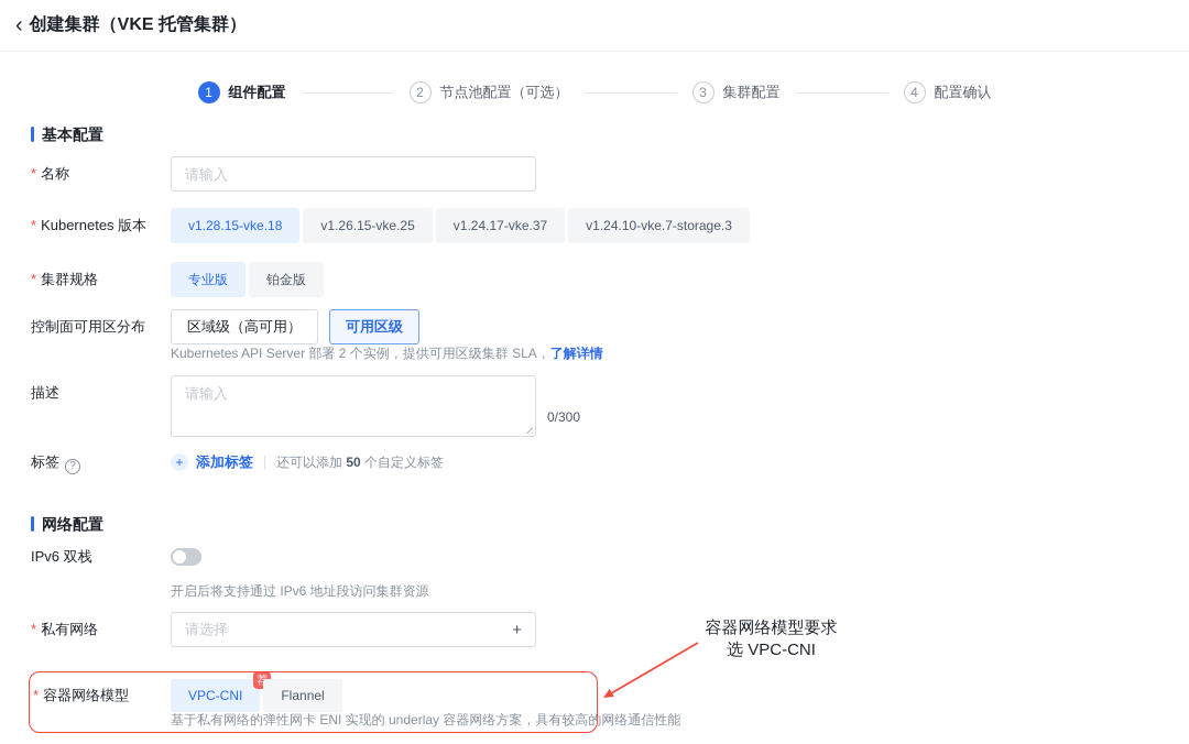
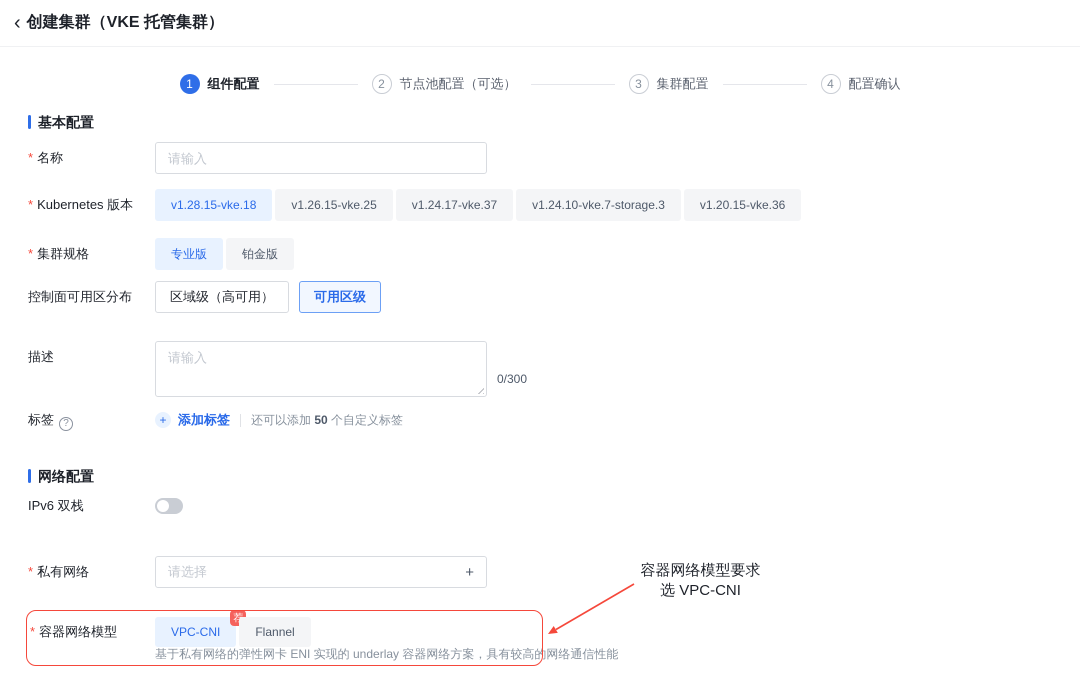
  ‹
  创建集群（VKE 托管集群）
  1
  组件配置
  2
  节点池配置（可选）
  3
  集群配置
  4
  配置确认
  基本配置
  * 名称
  请输入
  * Kubernetes 版本
  v1.28.15-vke.18
  v1.26.15-vke.25
  v1.24.17-vke.37
  v1.24.10-vke.7-storage.3
+ v1.20.15-vke.36
  * 集群规格
  专业版
  铂金版
  控制面可用区分布
  区域级（高可用）
  可用区级
- Kubernetes API Server 部署 2 个实例，提供可用区级集群 SLA，了解详情
  描述
  请输入
  0/300
  标签 ?
  +
  添加标签
  还可以添加 50 个自定义标签
  网络配置
  IPv6 双栈
- 开启后将支持通过 IPv6 地址段访问集群资源
  * 私有网络
  请选择
  +
  * 容器网络模型
  VPC-CNI
  荐
  Flannel
  基于私有网络的弹性网卡 ENI 实现的 underlay 容器网络方案，具有较高的网络通信性能
  容器网络模型要求
  选 VPC-CNI
